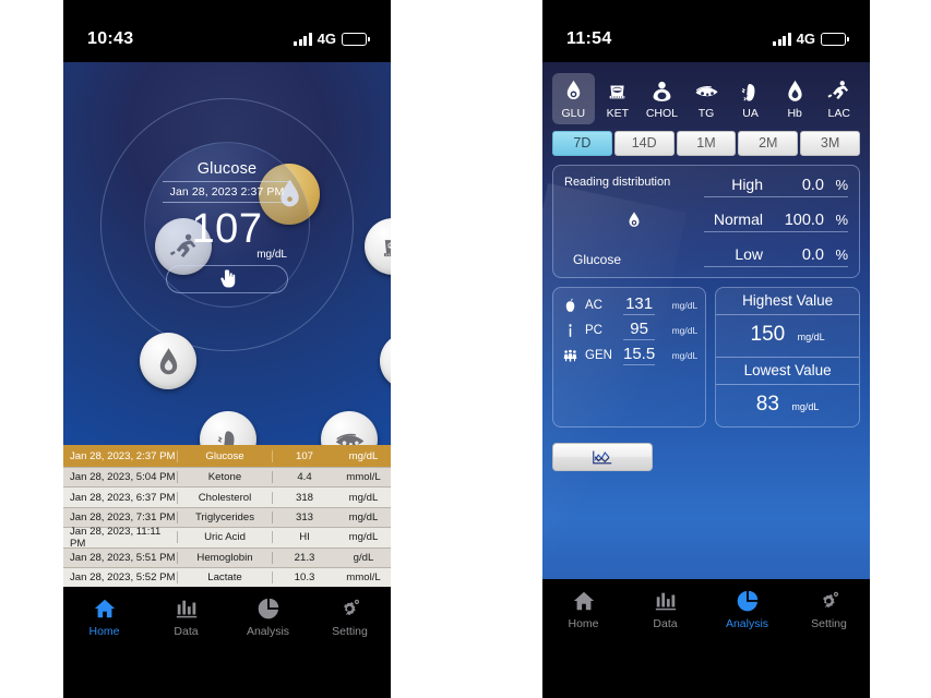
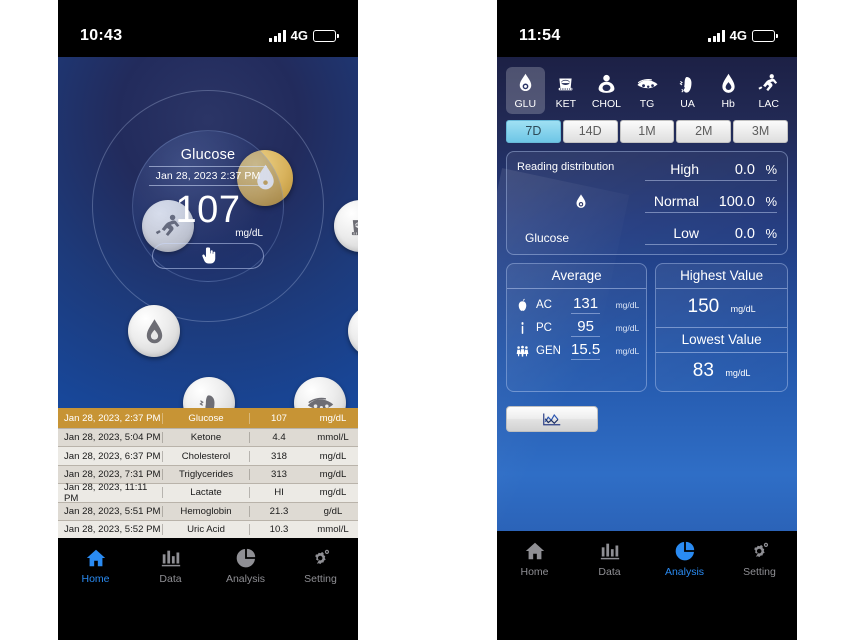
  10:43
  4G
  Glucose
  Jan 28, 2023 2:37 PM
  107
  mg/dL
  Jan 28, 2023, 2:37 PM
  Glucose
  107
  mg/dL
  Jan 28, 2023, 5:04 PM
  Ketone
  4.4
  mmol/L
  Jan 28, 2023, 6:37 PM
  Cholesterol
  318
  mg/dL
  Jan 28, 2023, 7:31 PM
  Triglycerides
  313
  mg/dL
  Jan 28, 2023, 11:11 PM
- Uric Acid
+ Lactate
  HI
  mg/dL
  Jan 28, 2023, 5:51 PM
  Hemoglobin
  21.3
  g/dL
  Jan 28, 2023, 5:52 PM
- Lactate
+ Uric Acid
  10.3
  mmol/L
  Home
  Data
  Analysis
  Setting
  11:54
  4G
  GLU
  KET
  CHOL
  TG
  UA
  Hb
  LAC
  7D
  14D
  1M
  2M
  3M
  Reading distribution
  Glucose
  High
  0.0
  %
  Normal
  100.0
  %
  Low
  0.0
  %
+ Average
  AC
  131
  mg/dL
  PC
  95
  mg/dL
  GEN
  15.5
  mg/dL
  Highest Value
  150 mg/dL
  Lowest Value
  83 mg/dL
  Data
  Analysis
  Setting
